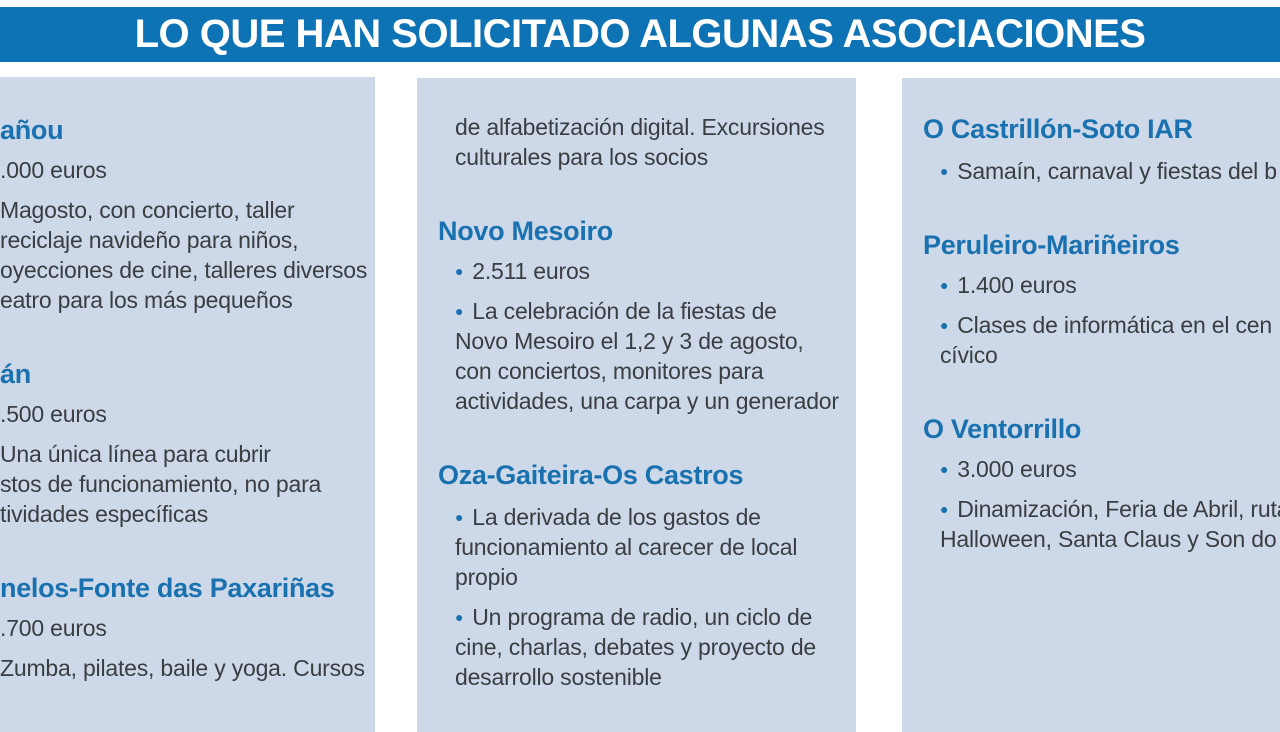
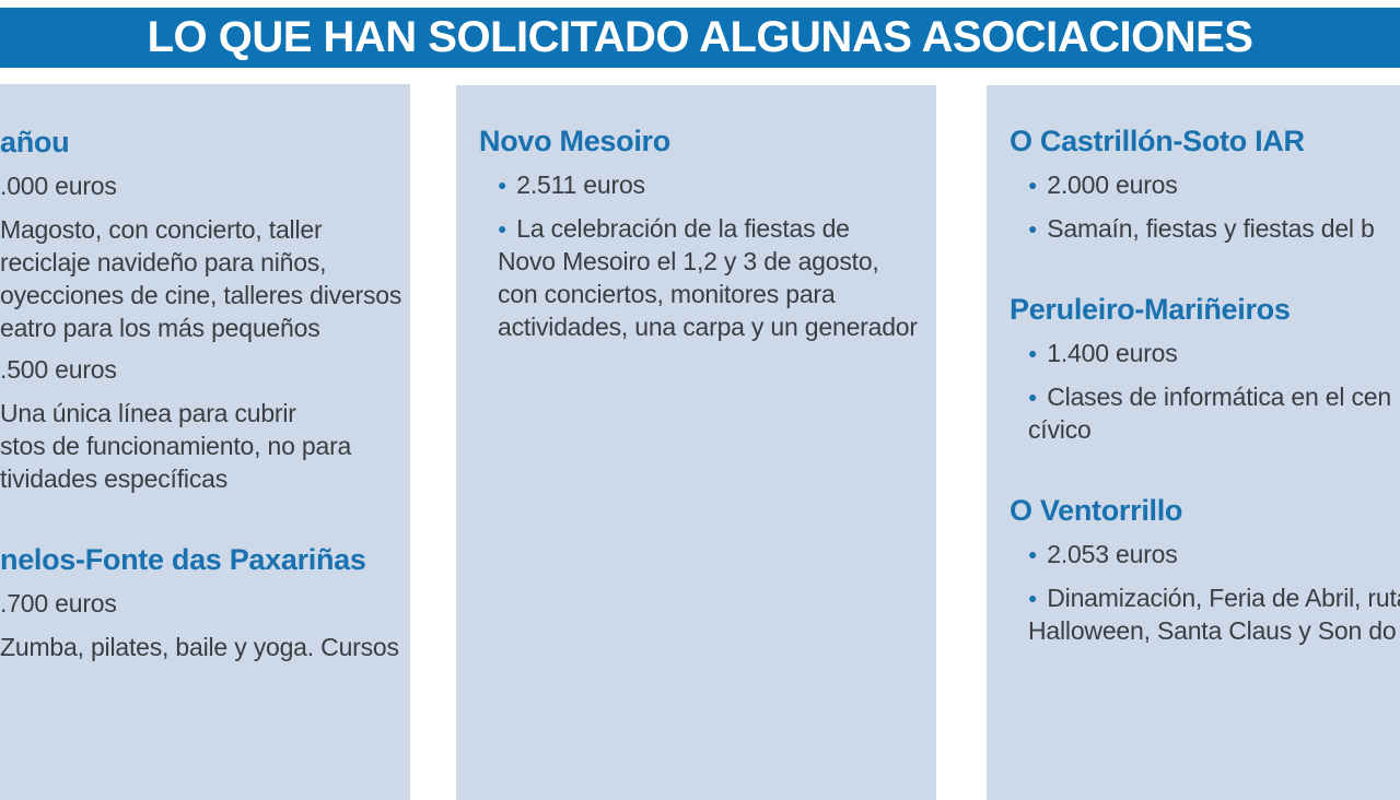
  LO QUE HAN SOLICITADO ALGUNAS ASOCIACIONES
  añou
  .000 euros
  Magosto, con concierto, taller
  reciclaje navideño para niños,
  oyecciones de cine, talleres diversos
  eatro para los más pequeños
- án
  .500 euros
  Una única línea para cubrir
  stos de funcionamiento, no para
  tividades específicas
  nelos-Fonte das Paxariñas
  .700 euros
  Zumba, pilates, baile y yoga. Cursos
- de alfabetización digital. Excursiones
- culturales para los socios
  Novo Mesoiro
  ● 2.511 euros
  ● La celebración de la fiestas de
  Novo Mesoiro el 1,2 y 3 de agosto,
  con conciertos, monitores para
  actividades, una carpa y un generador
- Oza-Gaiteira-Os Castros
- ● La derivada de los gastos de
- funcionamiento al carecer de local
- propio
- ● Un programa de radio, un ciclo de
- cine, charlas, debates y proyecto de
- desarrollo sostenible
  O Castrillón-Soto IAR
+ ● 2.000 euros
- ● Samaín, carnaval y fiestas del b
+ ● Samaín, fiestas y fiestas del b
  Peruleiro-Mariñeiros
  ● 1.400 euros
  ● Clases de informática en el cen
  cívico
  O Ventorrillo
- ● 3.000 euros
+ ● 2.053 euros
  ● Dinamización, Feria de Abril, rut
  Halloween, Santa Claus y Son do
